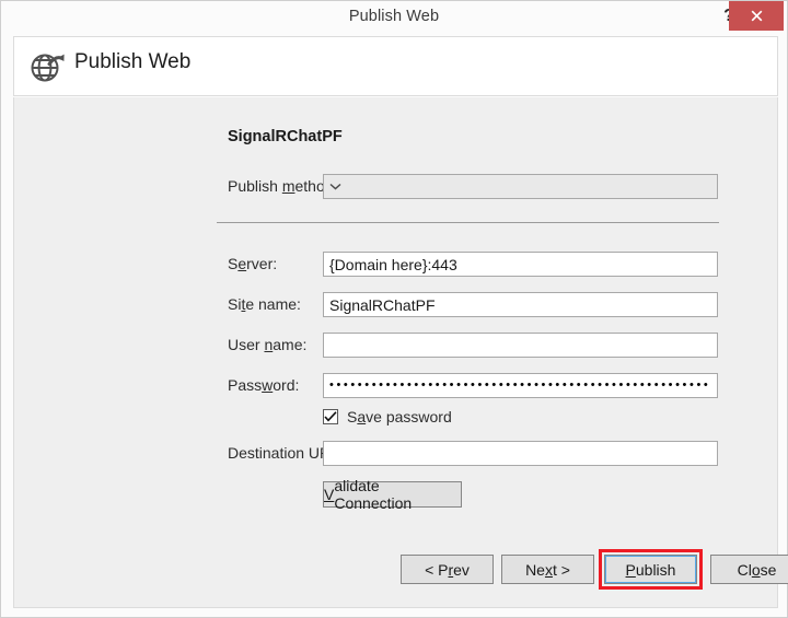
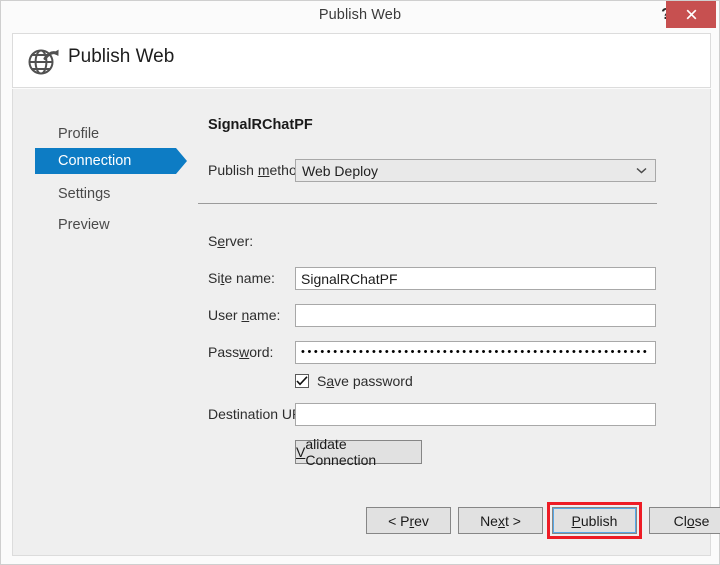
  Publish Web
  Publish Web
+ Profile
+ Connection
+ Settings
+ Preview
  SignalRChatPF
  Publish metho
+ Web Deploy
  Server:
- {Domain here}:443
  Site name:
  SignalRChatPF
  User name:
  Password:
  ••••••••••••••••••••••••••••••••••••••••••••••••••••••
  Save password
  Destination U
  V
  alidate Connection
  < P
  r
  ev
  Ne
  x
  t >
  P
  ublish
  Cl
  o
  se
